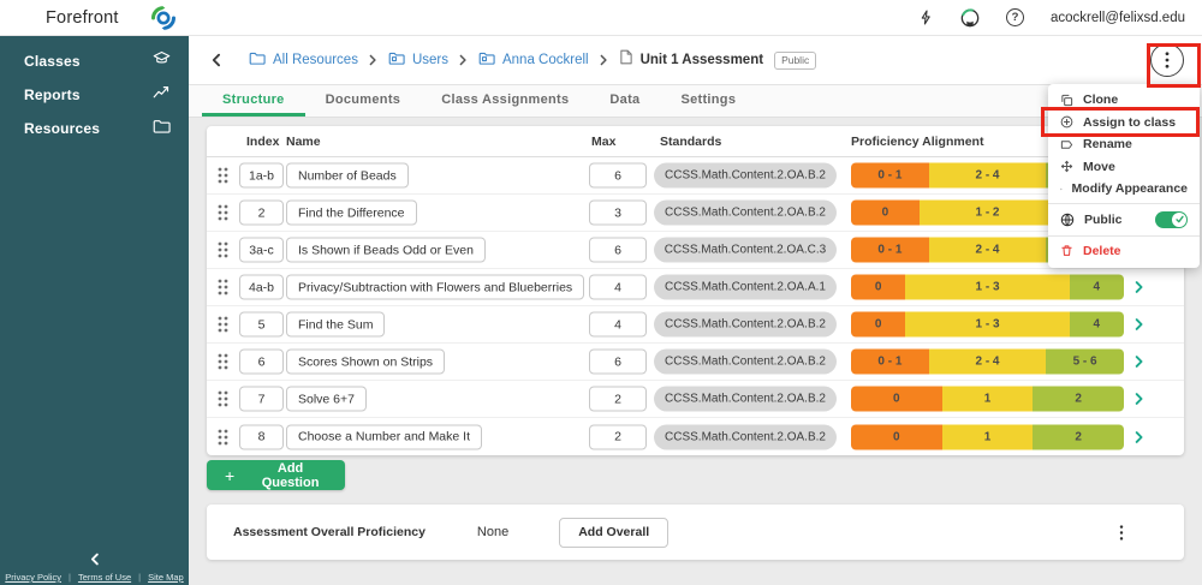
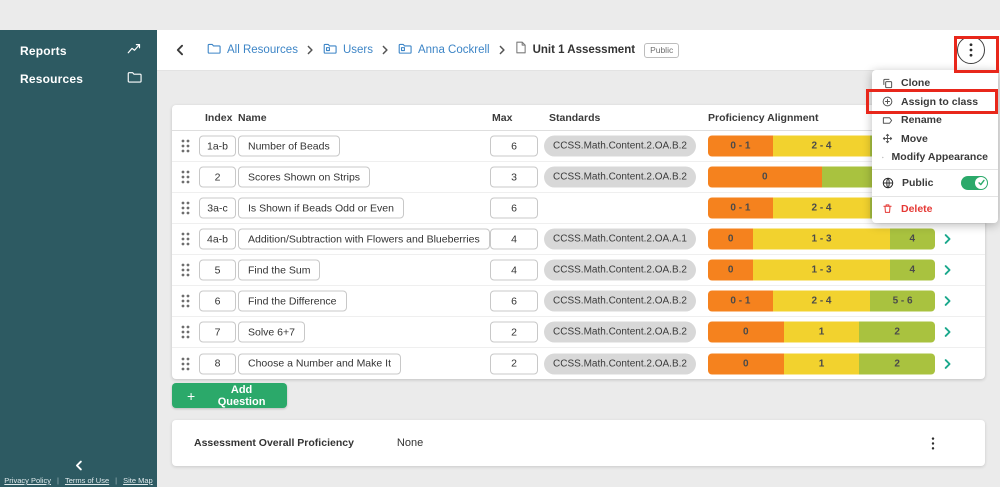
- Forefront
- ?
- acockrell@felixsd.edu
- Classes
  Reports
  Resources
  Privacy Policy
  |
  Terms of Use
  |
  Site Map
  All Resources
  Users
  Anna Cockrell
  Unit 1 Assessment
  Public
- Structure
- Documents
- Class Assignments
- Data
- Settings
  Index
  Name
  Max
  Standards
  Proficiency Alignment
  1a-b
  Number of Beads
  6
  CCSS.Math.Content.2.OA.B.2
  0 - 1
  2 - 4
  2
- Find the Difference
+ Scores Shown on Strips
  3
  CCSS.Math.Content.2.OA.B.2
  0
- 1 - 2
  3a-c
  Is Shown if Beads Odd or Even
  6
- CCSS.Math.Content.2.OA.C.3
  0 - 1
  2 - 4
  4a-b
- Privacy/Subtraction with Flowers and Blueberries
+ Addition/Subtraction with Flowers and Blueberries
  4
  CCSS.Math.Content.2.OA.A.1
  0
  1 - 3
  4
  5
  Find the Sum
  4
  CCSS.Math.Content.2.OA.B.2
  0
  1 - 3
  4
  6
- Scores Shown on Strips
+ Find the Difference
  6
  CCSS.Math.Content.2.OA.B.2
  0 - 1
  2 - 4
  5 - 6
  7
  Solve 6+7
  2
  CCSS.Math.Content.2.OA.B.2
  0
  1
  2
  8
  Choose a Number and Make It
  2
  CCSS.Math.Content.2.OA.B.2
  0
  1
  2
  +
  Add Question
  Assessment Overall Proficiency
  None
- Add Overall
  Clone
  Assign to class
  Rename
  Move
  Modify Appearance
  Public
  Delete
